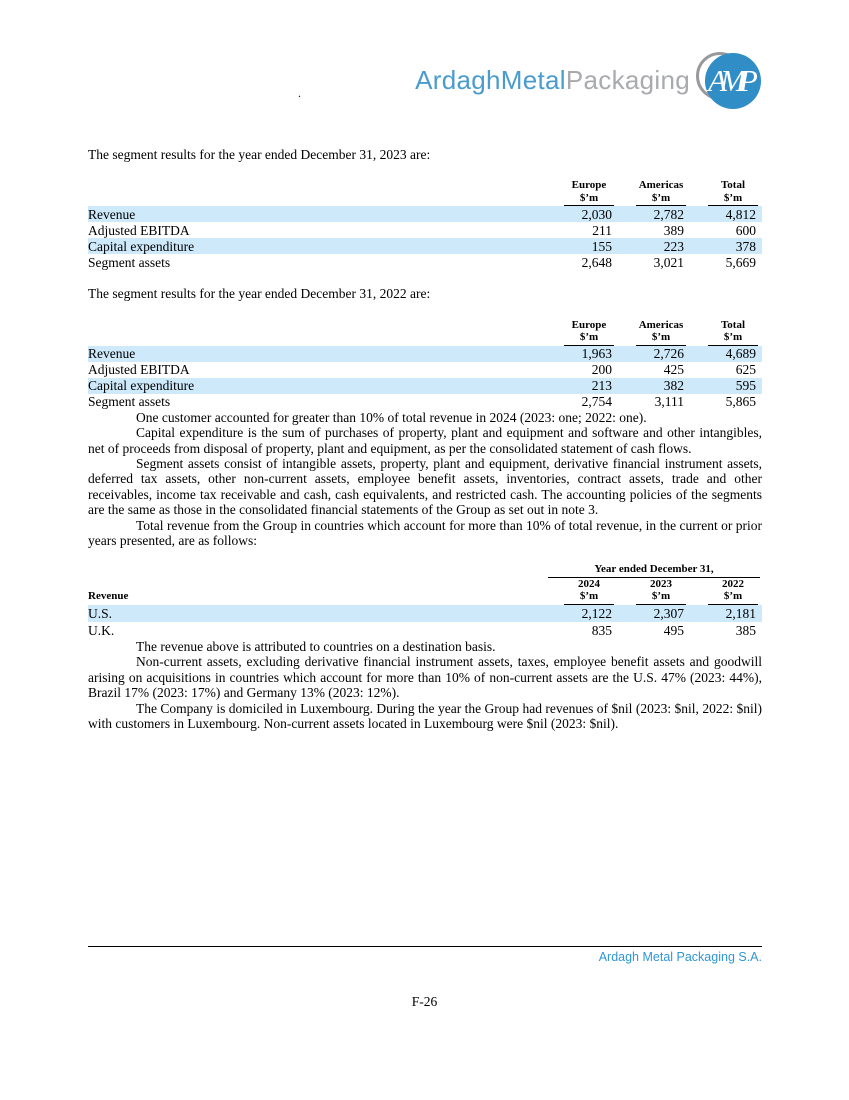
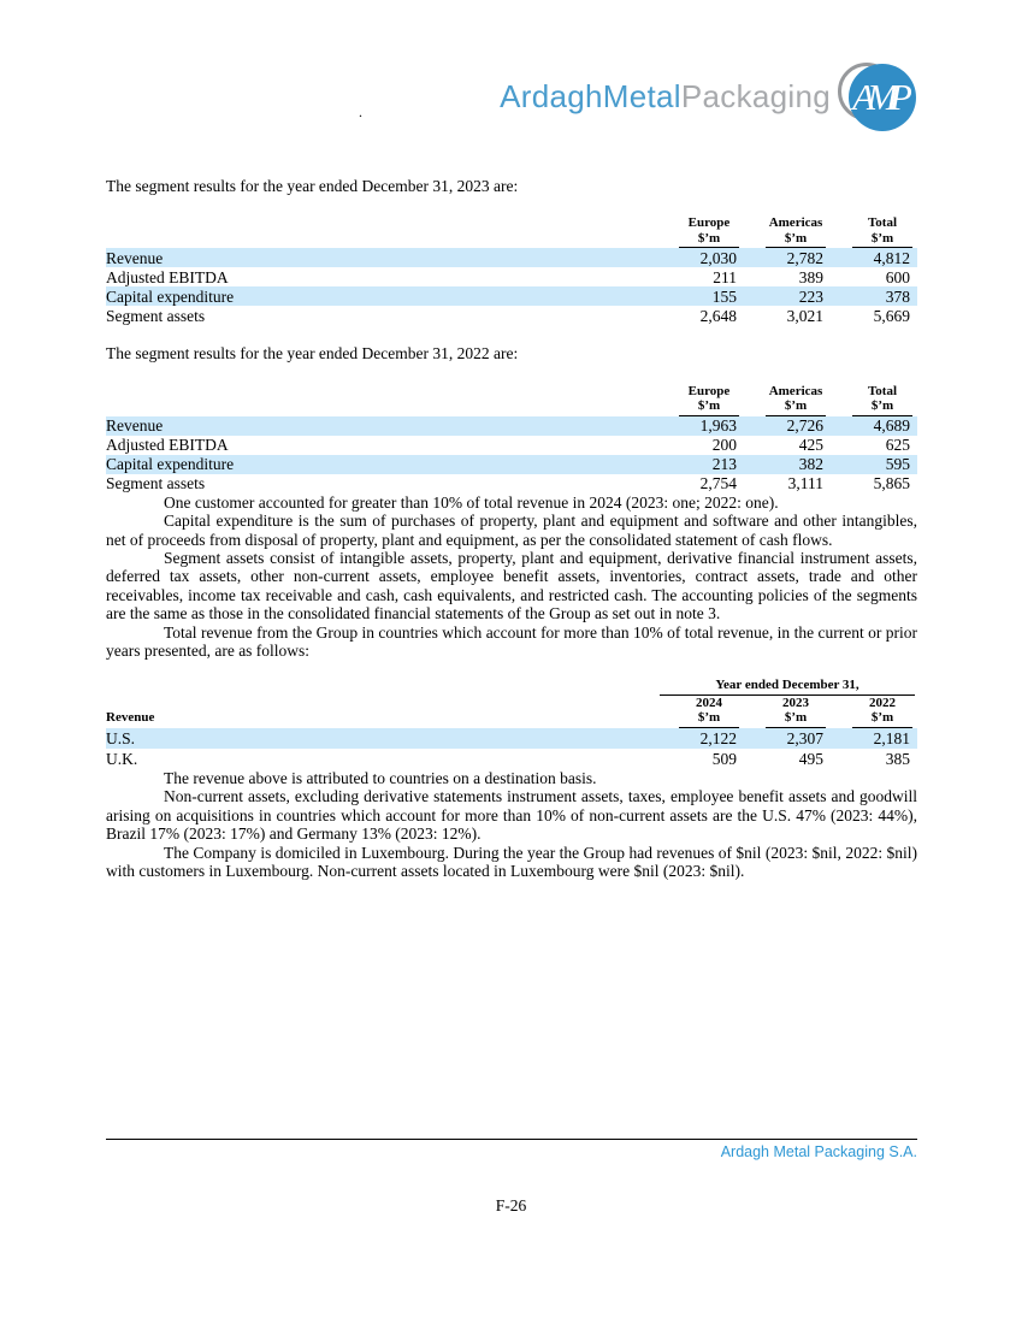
  ArdaghMetalPackaging
  AMP
  .
  The segment results for the year ended December 31, 2023 are:
  	Europe$’m	Americas$’m	Total$’m
  Revenue	2,030	2,782	4,812
  Adjusted EBITDA	211	389	600
  Capital expenditure	155	223	378
  Segment assets	2,648	3,021	5,669
  The segment results for the year ended December 31, 2022 are:
  	Europe$’m	Americas$’m	Total$’m
  Revenue	1,963	2,726	4,689
  Adjusted EBITDA	200	425	625
  Capital expenditure	213	382	595
  Segment assets	2,754	3,111	5,865
  One customer accounted for greater than 10% of total revenue in 2024 (2023: one; 2022: one).
  Capital expenditure is the sum of purchases of property, plant and equipment and software and other intangibles, net of proceeds from disposal of property, plant and equipment, as per the consolidated statement of cash flows.
  Segment assets consist of intangible assets, property, plant and equipment, derivative financial instrument assets, deferred tax assets, other non-current assets, employee benefit assets, inventories, contract assets, trade and other receivables, income tax receivable and cash, cash equivalents, and restricted cash. The accounting policies of the segments are the same as those in the consolidated financial statements of the Group as set out in note 3.
  Total revenue from the Group in countries which account for more than 10% of total revenue, in the current or prior years presented, are as follows:
  	Year ended December 31,
  	2024	2023	2022
  Revenue	$’m	$’m	$’m
  U.S.	2,122	2,307	2,181
- U.K.	835	495	385
+ U.K.	509	495	385
  The revenue above is attributed to countries on a destination basis.
- Non-current assets, excluding derivative financial instrument assets, taxes, employee benefit assets and goodwill arising on acquisitions in countries which account for more than 10% of non-current assets are the U.S. 47% (2023: 44%), Brazil 17% (2023: 17%) and Germany 13% (2023: 12%).
+ Non-current assets, excluding derivative statements instrument assets, taxes, employee benefit assets and goodwill arising on acquisitions in countries which account for more than 10% of non-current assets are the U.S. 47% (2023: 44%), Brazil 17% (2023: 17%) and Germany 13% (2023: 12%).
  The Company is domiciled in Luxembourg. During the year the Group had revenues of $nil (2023: $nil, 2022: $nil) with customers in Luxembourg. Non-current assets located in Luxembourg were $nil (2023: $nil).
  Ardagh Metal Packaging S.A.
  F-26
